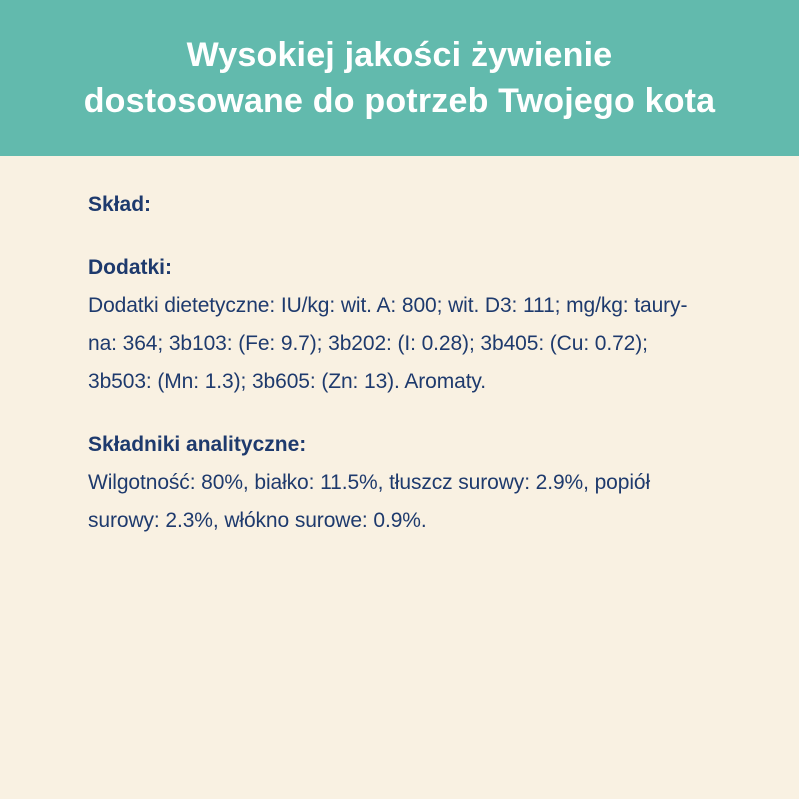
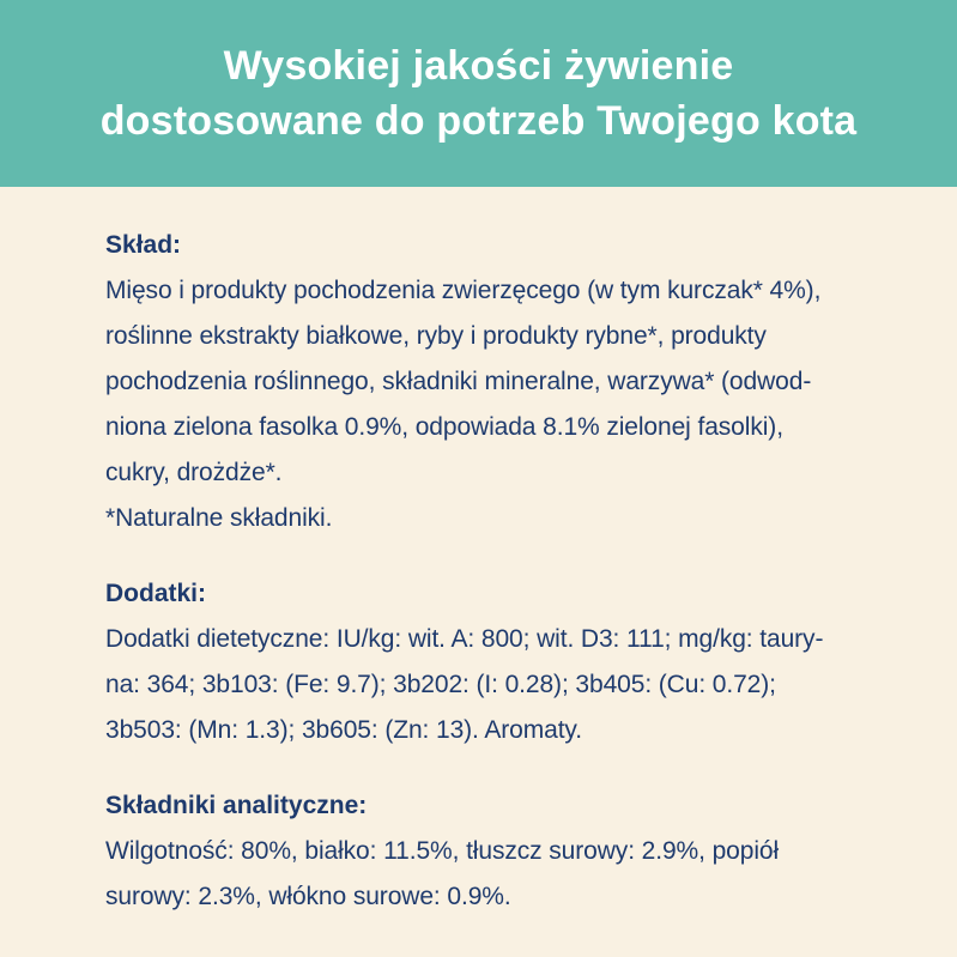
  Wysokiej jakości żywienie
  dostosowane do potrzeb Twojego kota
  Skład:
+ Mięso i produkty pochodzenia zwierzęcego (w tym kurczak* 4%),
+ roślinne ekstrakty białkowe, ryby i produkty rybne*, produkty
+ pochodzenia roślinnego, składniki mineralne, warzywa* (odwod-
+ niona zielona fasolka 0.9%, odpowiada 8.1% zielonej fasolki),
+ cukry, drożdże*.
+ *Naturalne składniki.
  Dodatki:
  Dodatki dietetyczne: IU/kg: wit. A: 800; wit. D3: 111; mg/kg: taury-
  na: 364; 3b103: (Fe: 9.7); 3b202: (I: 0.28); 3b405: (Cu: 0.72);
  3b503: (Mn: 1.3); 3b605: (Zn: 13). Aromaty.
  Składniki analityczne:
  Wilgotność: 80%, białko: 11.5%, tłuszcz surowy: 2.9%, popiół
  surowy: 2.3%, włókno surowe: 0.9%.
